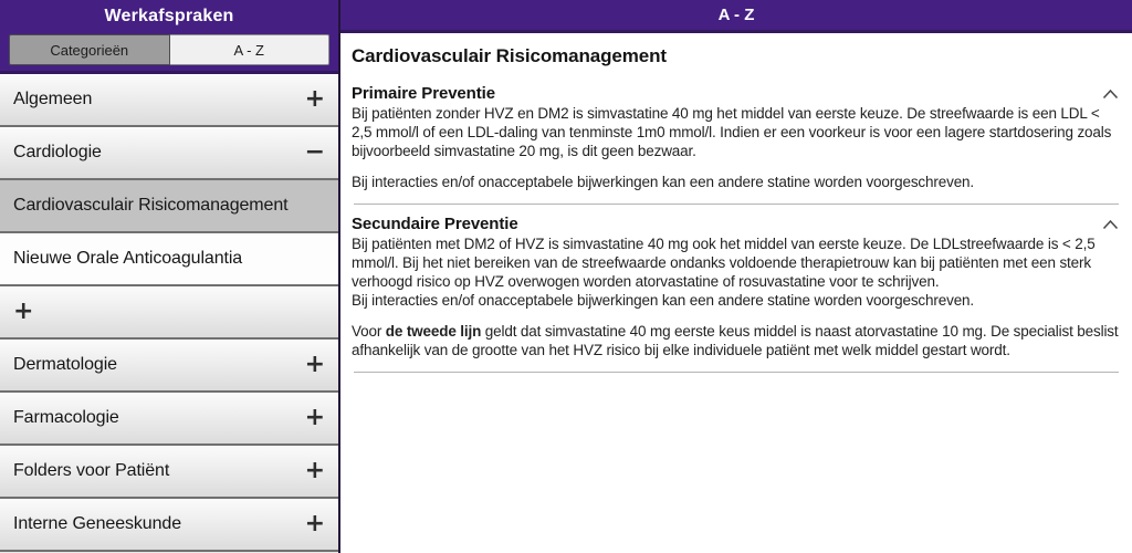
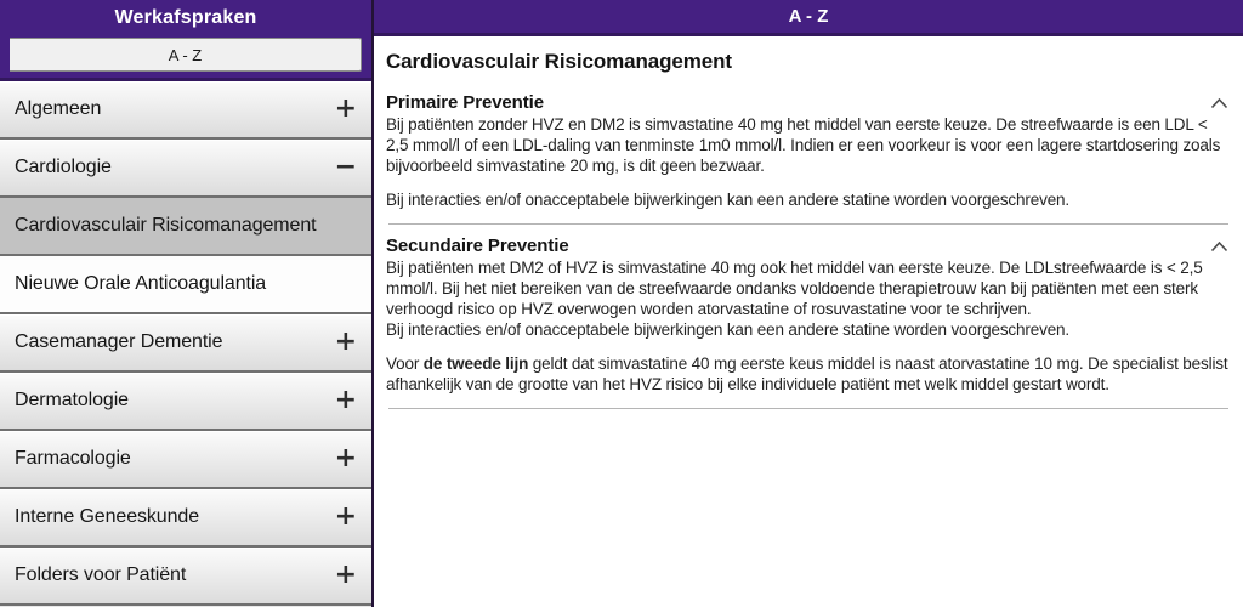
  Werkafspraken
- Categorieën
  A - Z
  Algemeen
  +
  Cardiologie
  −
  Cardiovasculair Risicomanagement
  Nieuwe Orale Anticoagulantia
+ Casemanager Dementie
  +
  Dermatologie
  +
  Farmacologie
  +
- Folders voor Patiënt
+ Interne Geneeskunde
  +
- Interne Geneeskunde
+ Folders voor Patiënt
  +
  A - Z
  Cardiovasculair Risicomanagement
  Primaire Preventie
  Bij patiënten zonder HVZ en DM2 is simvastatine 40 mg het middel van eerste keuze. De streefwaarde is een LDL < 2,5 mmol/l of een LDL-daling van tenminste 1m0 mmol/l. Indien er een voorkeur is voor een lagere startdosering zoals bijvoorbeeld simvastatine 20 mg, is dit geen bezwaar.
  Bij interacties en/of onacceptabele bijwerkingen kan een andere statine worden voorgeschreven.
  Secundaire Preventie
  Bij patiënten met DM2 of HVZ is simvastatine 40 mg ook het middel van eerste keuze. De LDLstreefwaarde is < 2,5 mmol/l. Bij het niet bereiken van de streefwaarde ondanks voldoende therapietrouw kan bij patiënten met een sterk verhoogd risico op HVZ overwogen worden atorvastatine of rosuvastatine voor te schrijven.
  Bij interacties en/of onacceptabele bijwerkingen kan een andere statine worden voorgeschreven.
  Voor de tweede lijn geldt dat simvastatine 40 mg eerste keus middel is naast atorvastatine 10 mg. De specialist beslist afhankelijk van de grootte van het HVZ risico bij elke individuele patiënt met welk middel gestart wordt.
